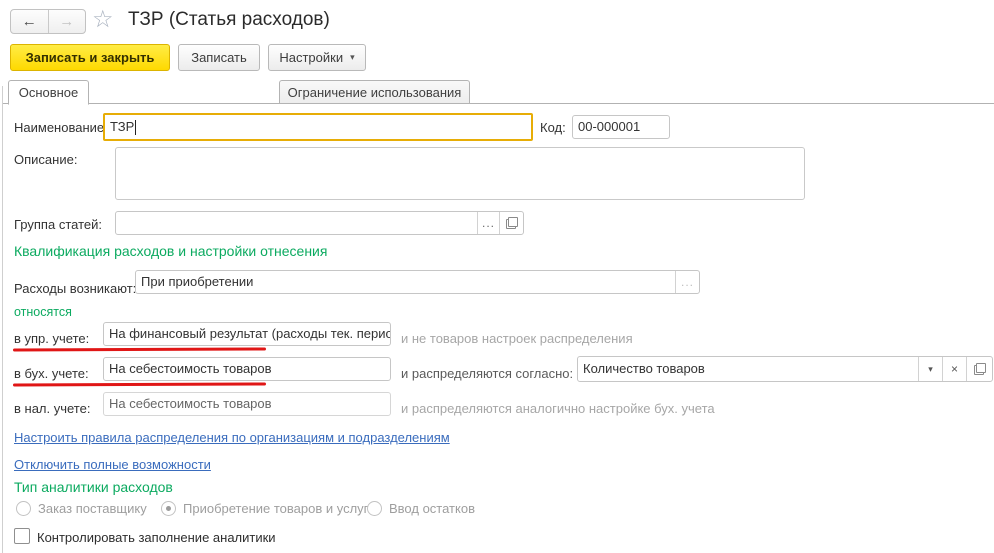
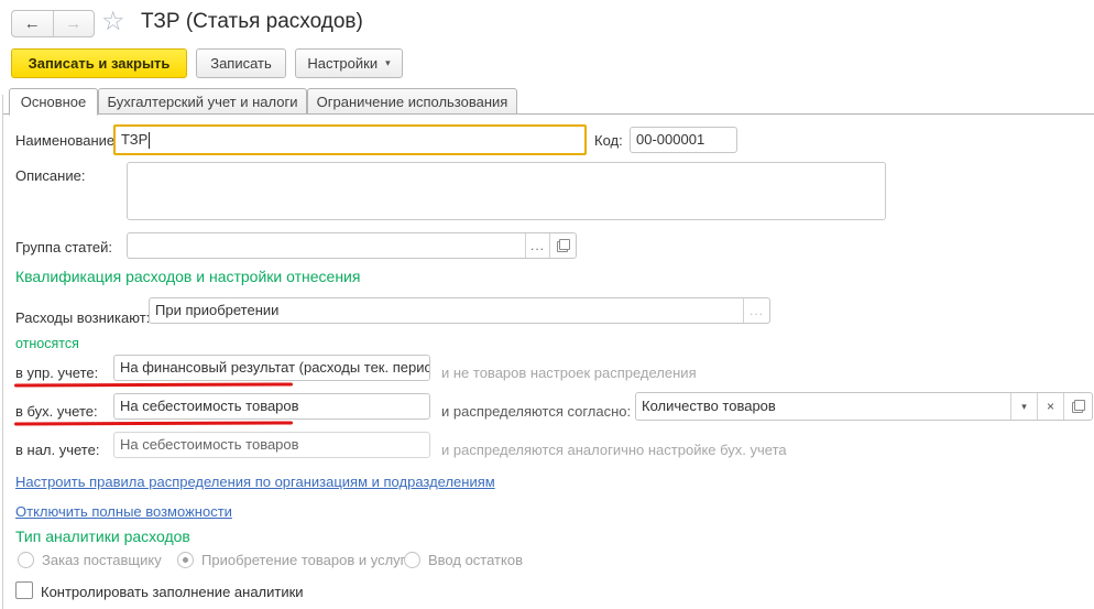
  ←
  →
  ☆
  ТЗР (Статья расходов)
  Записать и закрыть
  Записать
  Настройки
  ▾
  Основное
+ Бухгалтерский учет и налоги
  Ограничение использования
  Наименование
  ТЗР
  Код:
  00-000001
  Описание:
  Группа статей:
  ...
  Квалификация расходов и настройки отнесения
  Расходы возникают
  При приобретении
  ...
  относятся
  в упр. учете:
  На финансовый результат (расходы тек. перио
  и не товаров настроек распределения
  в бух. учете:
  На себестоимость товаров
  и распределяются согласно:
  Количество товаров
  ▾
  ×
  в нал. учете:
  На себестоимость товаров
  и распределяются аналогично настройке бух. учета
  Настроить правила распределения по организациям и подразделениям
  Отключить полные возможности
  Тип аналитики расходов
  Заказ поставщику
  Приобретение товаров и услу
  Ввод остатков
  Контролировать заполнение аналитики
